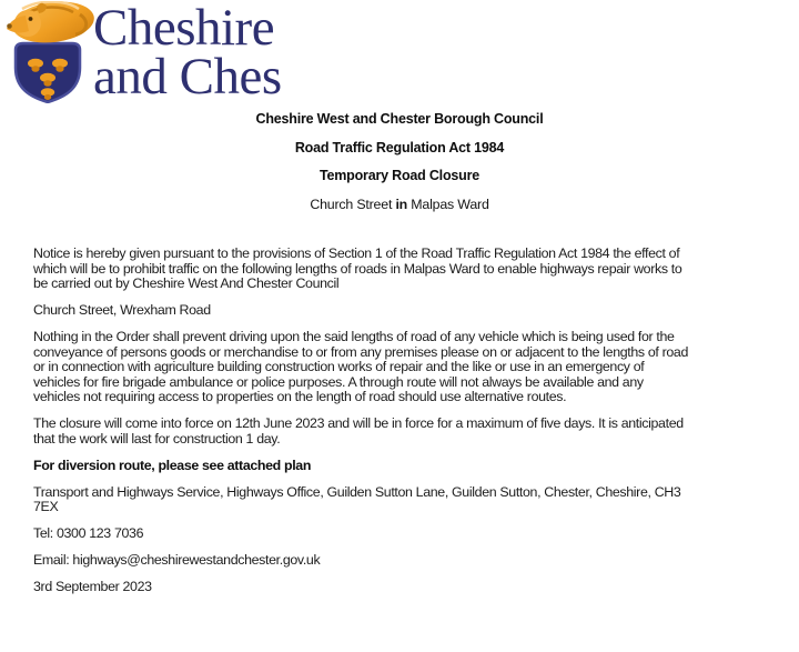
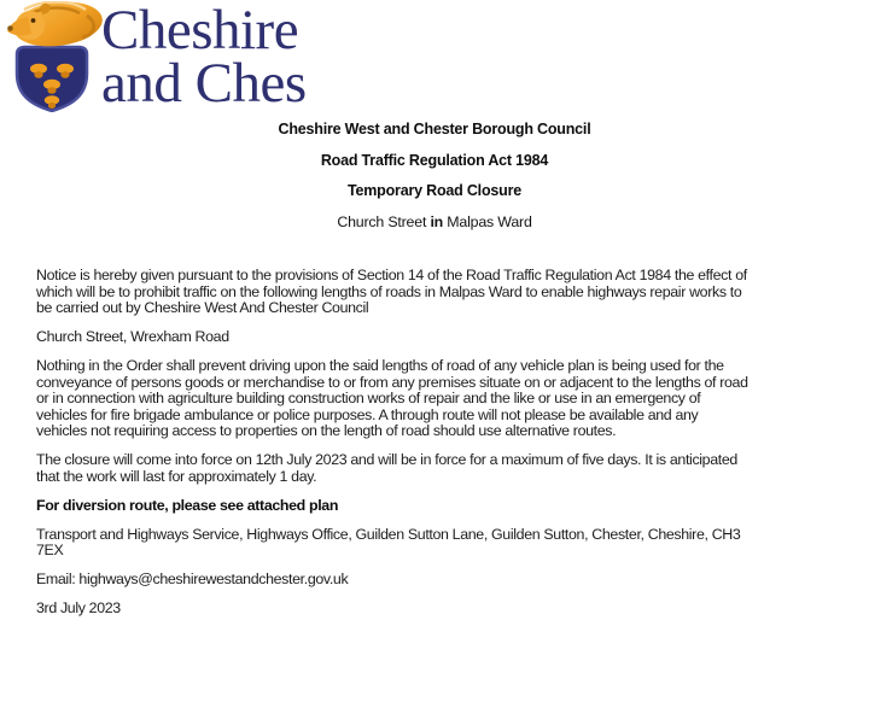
  Cheshire
  and Ches
  Cheshire West and Chester Borough Council
  Road Traffic Regulation Act 1984
  Temporary Road Closure
  Church Street in Malpas Ward
- Notice is hereby given pursuant to the provisions of Section 1 of the Road Traffic Regulation Act 1984 the effect of
+ Notice is hereby given pursuant to the provisions of Section 14 of the Road Traffic Regulation Act 1984 the effect of
  which will be to prohibit traffic on the following lengths of roads in Malpas Ward to enable highways repair works to
  be carried out by Cheshire West And Chester Council
  Church Street, Wrexham Road
- Nothing in the Order shall prevent driving upon the said lengths of road of any vehicle which is being used for the
+ Nothing in the Order shall prevent driving upon the said lengths of road of any vehicle plan is being used for the
- conveyance of persons goods or merchandise to or from any premises please on or adjacent to the lengths of road
+ conveyance of persons goods or merchandise to or from any premises situate on or adjacent to the lengths of road
  or in connection with agriculture building construction works of repair and the like or use in an emergency of
- vehicles for fire brigade ambulance or police purposes. A through route will not always be available and any
+ vehicles for fire brigade ambulance or police purposes. A through route will not please be available and any
  vehicles not requiring access to properties on the length of road should use alternative routes.
- The closure will come into force on 12th June 2023 and will be in force for a maximum of five days. It is anticipated
+ The closure will come into force on 12th July 2023 and will be in force for a maximum of five days. It is anticipated
- that the work will last for construction 1 day.
+ that the work will last for approximately 1 day.
  For diversion route, please see attached plan
  Transport and Highways Service, Highways Office, Guilden Sutton Lane, Guilden Sutton, Chester, Cheshire, CH3
  7EX
- Tel: 0300 123 7036
  Email: highways@cheshirewestandchester.gov.uk
- 3rd September 2023
+ 3rd July 2023
